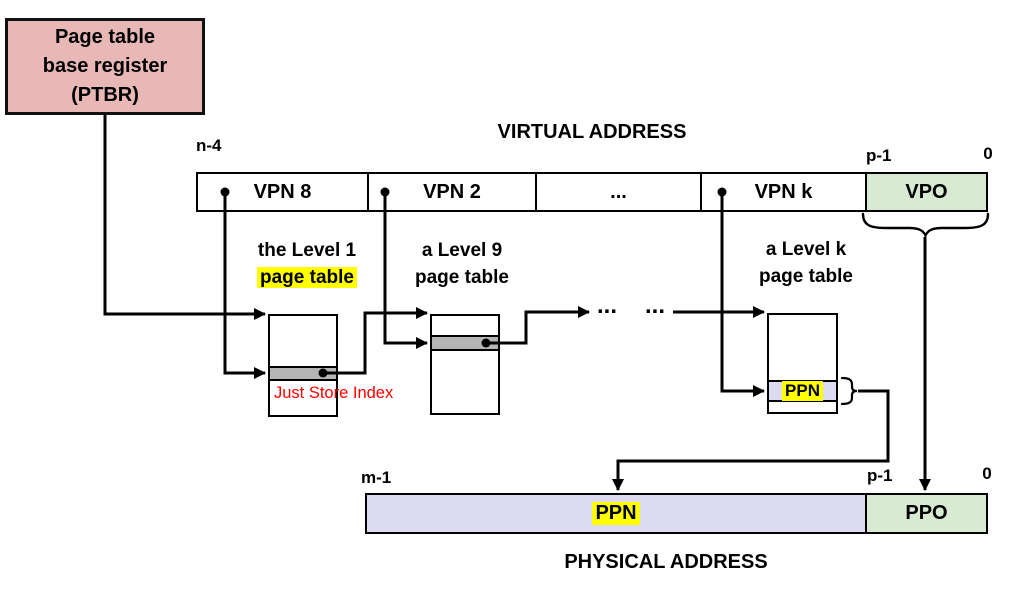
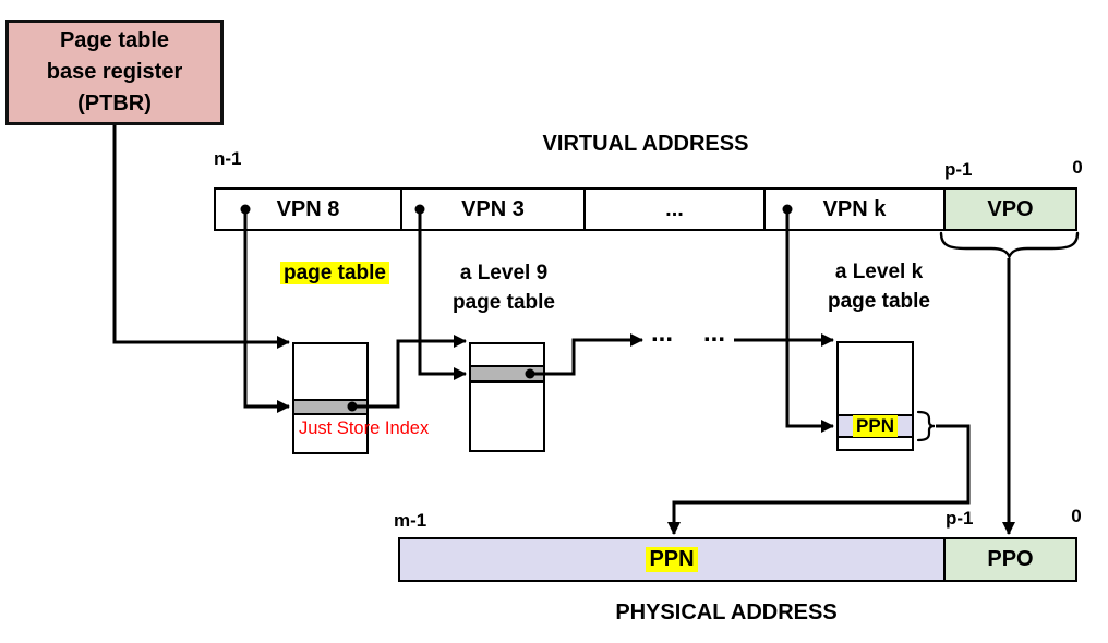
  Page table
  base register
  (PTBR)
  VIRTUAL ADDRESS
- n-4
+ n-1
  p-1
  0
  VPN 8
- VPN 2
+ VPN 3
  ...
  VPN k
  VPO
- the Level 1
  page table
  a Level 9
  page table
  a Level k
  page table
  PPN
  Just Store Index
  ...
  ...
  m-1
  p-1
  0
  PPN
  PPO
  PHYSICAL ADDRESS
